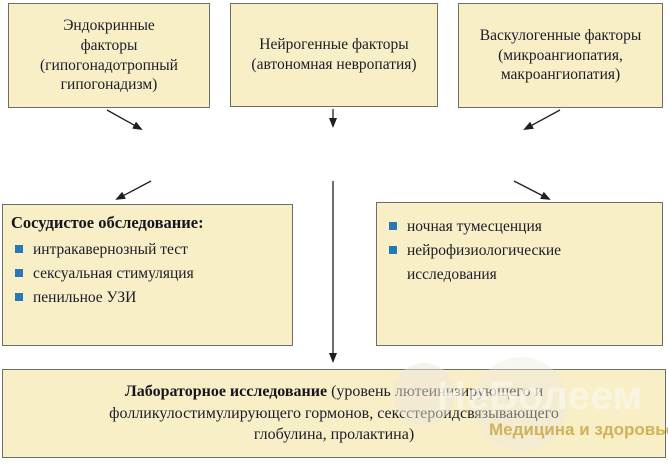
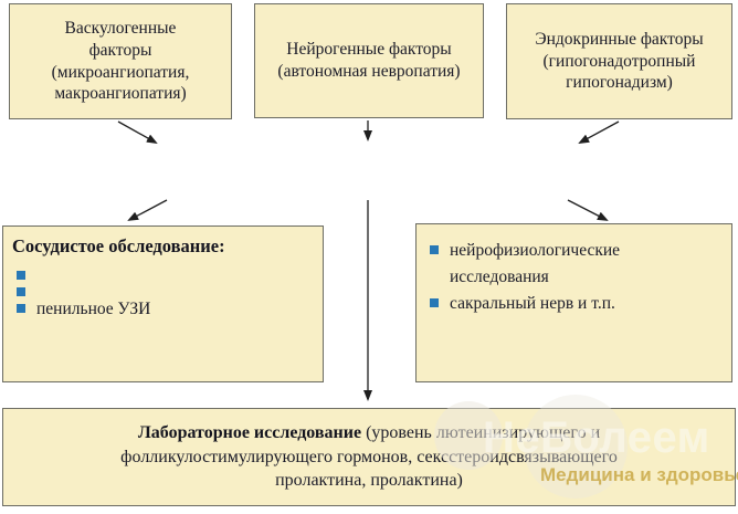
- Эндокринные факторы (гипогонадотропный гипогонадизм)
+ Васкулогенные факторы (микроангиопатия, макроангиопатия)
  Нейрогенные факторы (автономная невропатия)
- Васкулогенные факторы (микроангиопатия, макроангиопатия)
+ Эндокринные факторы (гипогонадотропный гипогонадизм)
  Сосудистое обследование:
- интракавернозный тест
- сексуальная стимуляция
  пенильное УЗИ
- ночная тумесценция
  нейрофизиологические исследования
+ сакральный нерв и т.п.
- Лабораторное исследование (уровень лютеинизирующего и фолликулостимулирующего гормонов, сексстероидсвязывающего глобулина, пролактина)
+ Лабораторное исследование (уровень лютеинизирующего и фолликулостимулирующего гормонов, сексстероидсвязывающего пролактина, пролактина)
  НеБолеем
  Медицина и здоровь
